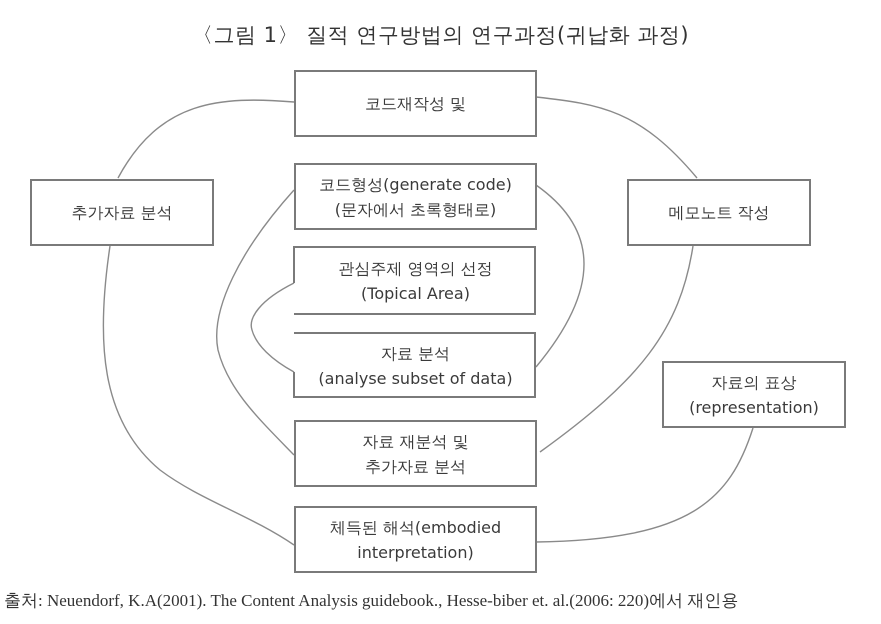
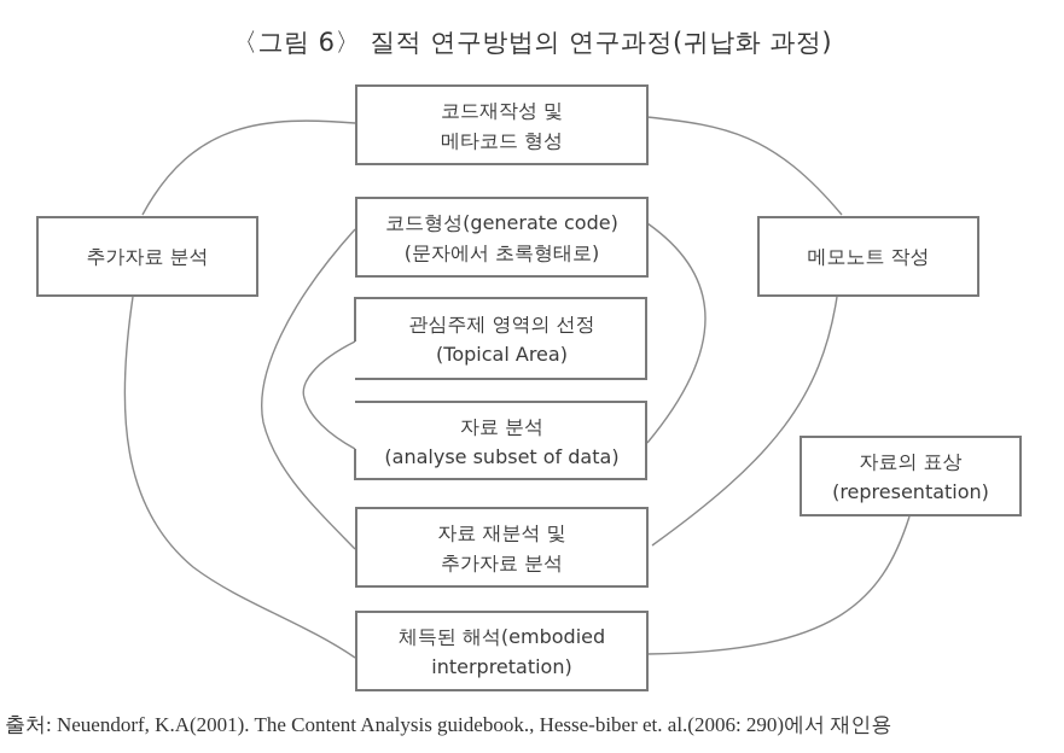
- 〈그림 1〉 질적 연구방법의 연구과정(귀납화 과정)
+ 〈그림 6〉 질적 연구방법의 연구과정(귀납화 과정)
  코드재작성 및
+ 메타코드 형성
  추가자료 분석
  메모노트 작성
  코드형성(generate code)
  (문자에서 초록형태로)
  관심주제 영역의 선정
  (Topical Area)
  자료 분석
  (analyse subset of data)
  자료의 표상
  (representation)
  자료 재분석 및
  추가자료 분석
  체득된 해석(embodied
  interpretation)
- 출처: Neuendorf, K.A(2001). The Content Analysis guidebook., Hesse-biber et. al.(2006: 220)에서 재인용
+ 출처: Neuendorf, K.A(2001). The Content Analysis guidebook., Hesse-biber et. al.(2006: 290)에서 재인용
